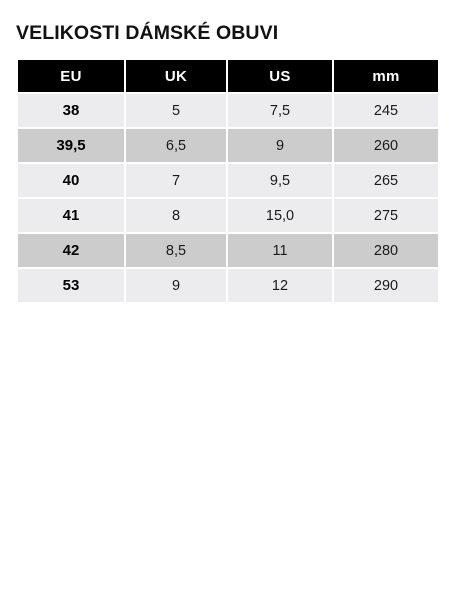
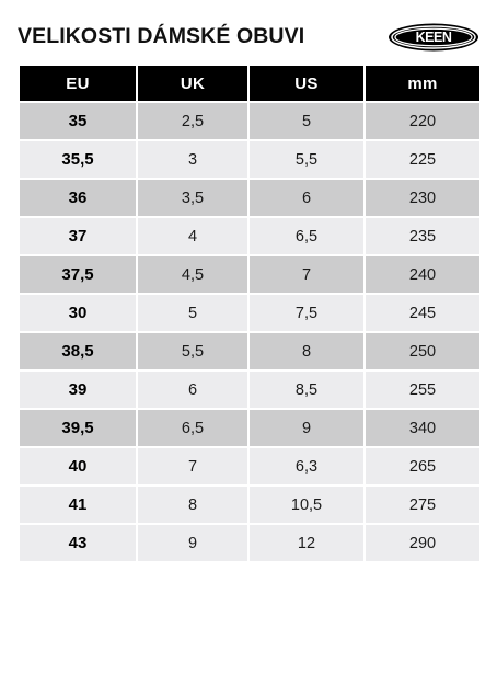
  VELIKOSTI DÁMSKÉ OBUVI
+ KEEN
  EU	UK	US	mm
+ 35	2,5	5	220
+ 35,5	3	5,5	225
+ 36	3,5	6	230
+ 37	4	6,5	235
+ 37,5	4,5	7	240
- 38	5	7,5	245
+ 30	5	7,5	245
+ 38,5	5,5	8	250
+ 39	6	8,5	255
- 39,5	6,5	9	260
+ 39,5	6,5	9	340
- 40	7	9,5	265
+ 40	7	6,3	265
- 41	8	15,0	275
+ 41	8	10,5	275
- 42	8,5	11	280
- 53	9	12	290
+ 43	9	12	290
